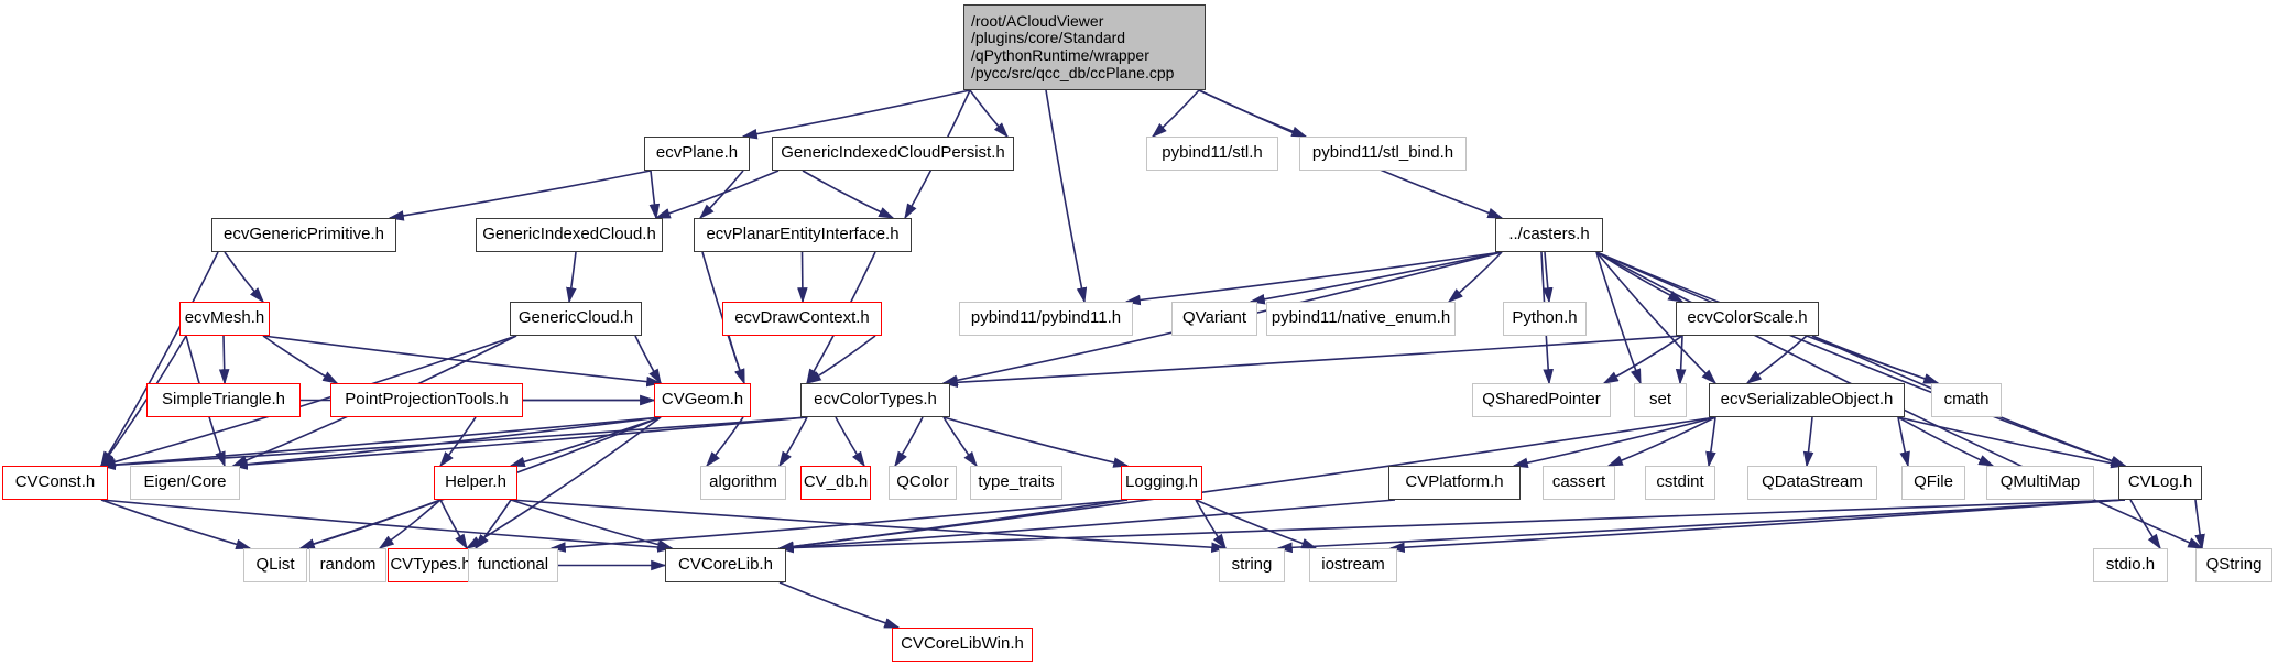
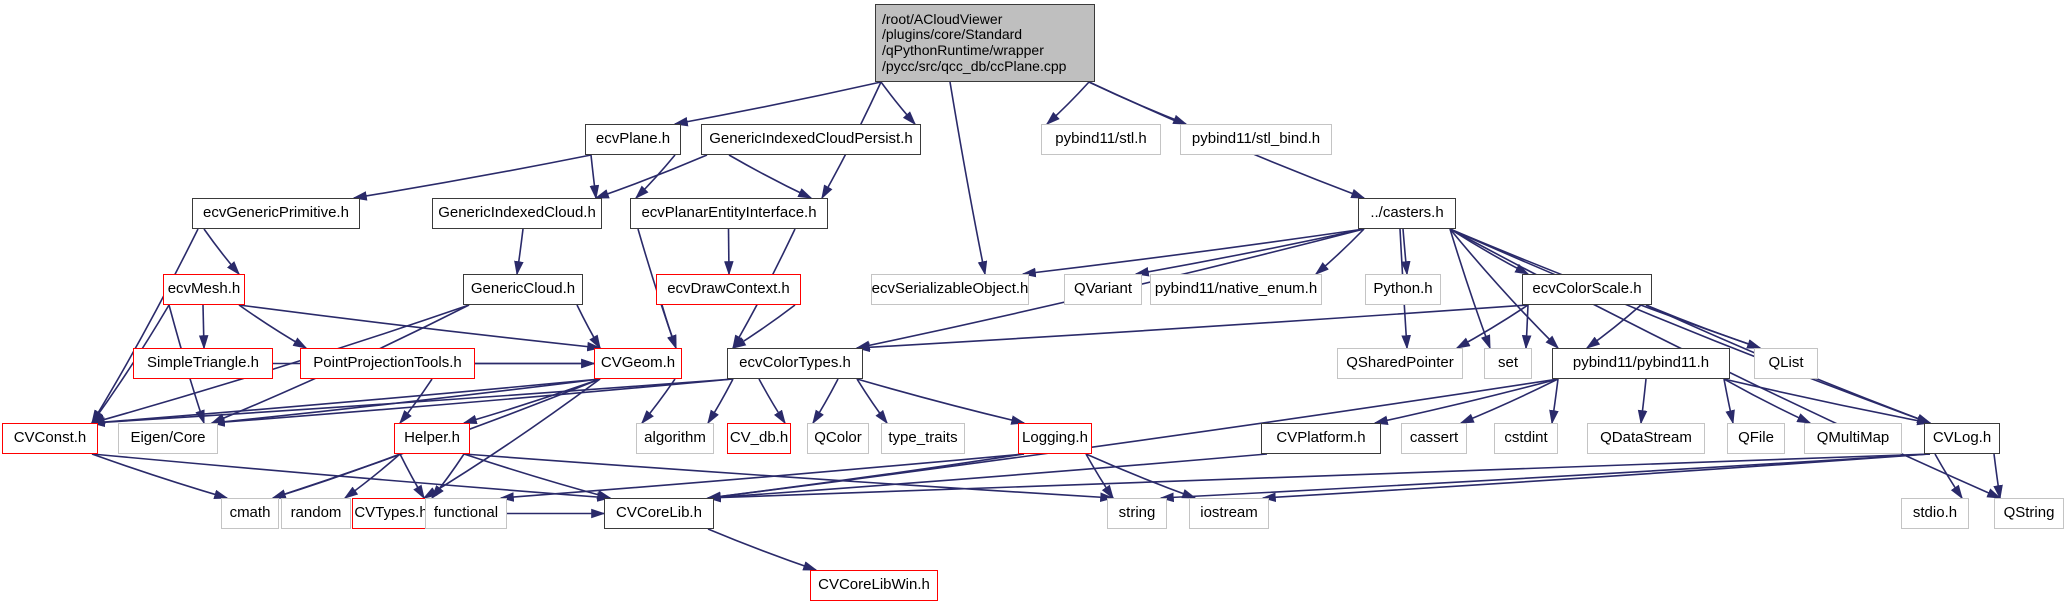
  /root/ACloudViewer
  /plugins/core/Standard
  /qPythonRuntime/wrapper
  /pycc/src/qcc_db/ccPlane.cpp
  ecvPlane.h
  GenericIndexedCloudPersist.h
  pybind11/stl.h
  pybind11/stl_bind.h
  ecvGenericPrimitive.h
  GenericIndexedCloud.h
  ecvPlanarEntityInterface.h
  ../casters.h
  ecvMesh.h
  GenericCloud.h
  ecvDrawContext.h
- pybind11/pybind11.h
+ ecvSerializableObject.h
  QVariant
  pybind11/native_enum.h
  Python.h
  ecvColorScale.h
  SimpleTriangle.h
  PointProjectionTools.h
  CVGeom.h
  ecvColorTypes.h
  QSharedPointer
  set
- ecvSerializableObject.h
+ pybind11/pybind11.h
- cmath
+ QList
  CVConst.h
  Eigen/Core
  Helper.h
  algorithm
  CV_db.h
  QColor
  type_traits
  Logging.h
  CVPlatform.h
  cassert
  cstdint
  QDataStream
  QFile
  QMultiMap
  CVLog.h
- QList
+ cmath
  random
  CVTypes.h
  functional
  CVCoreLib.h
  string
  iostream
  stdio.h
  QString
  CVCoreLibWin.h
